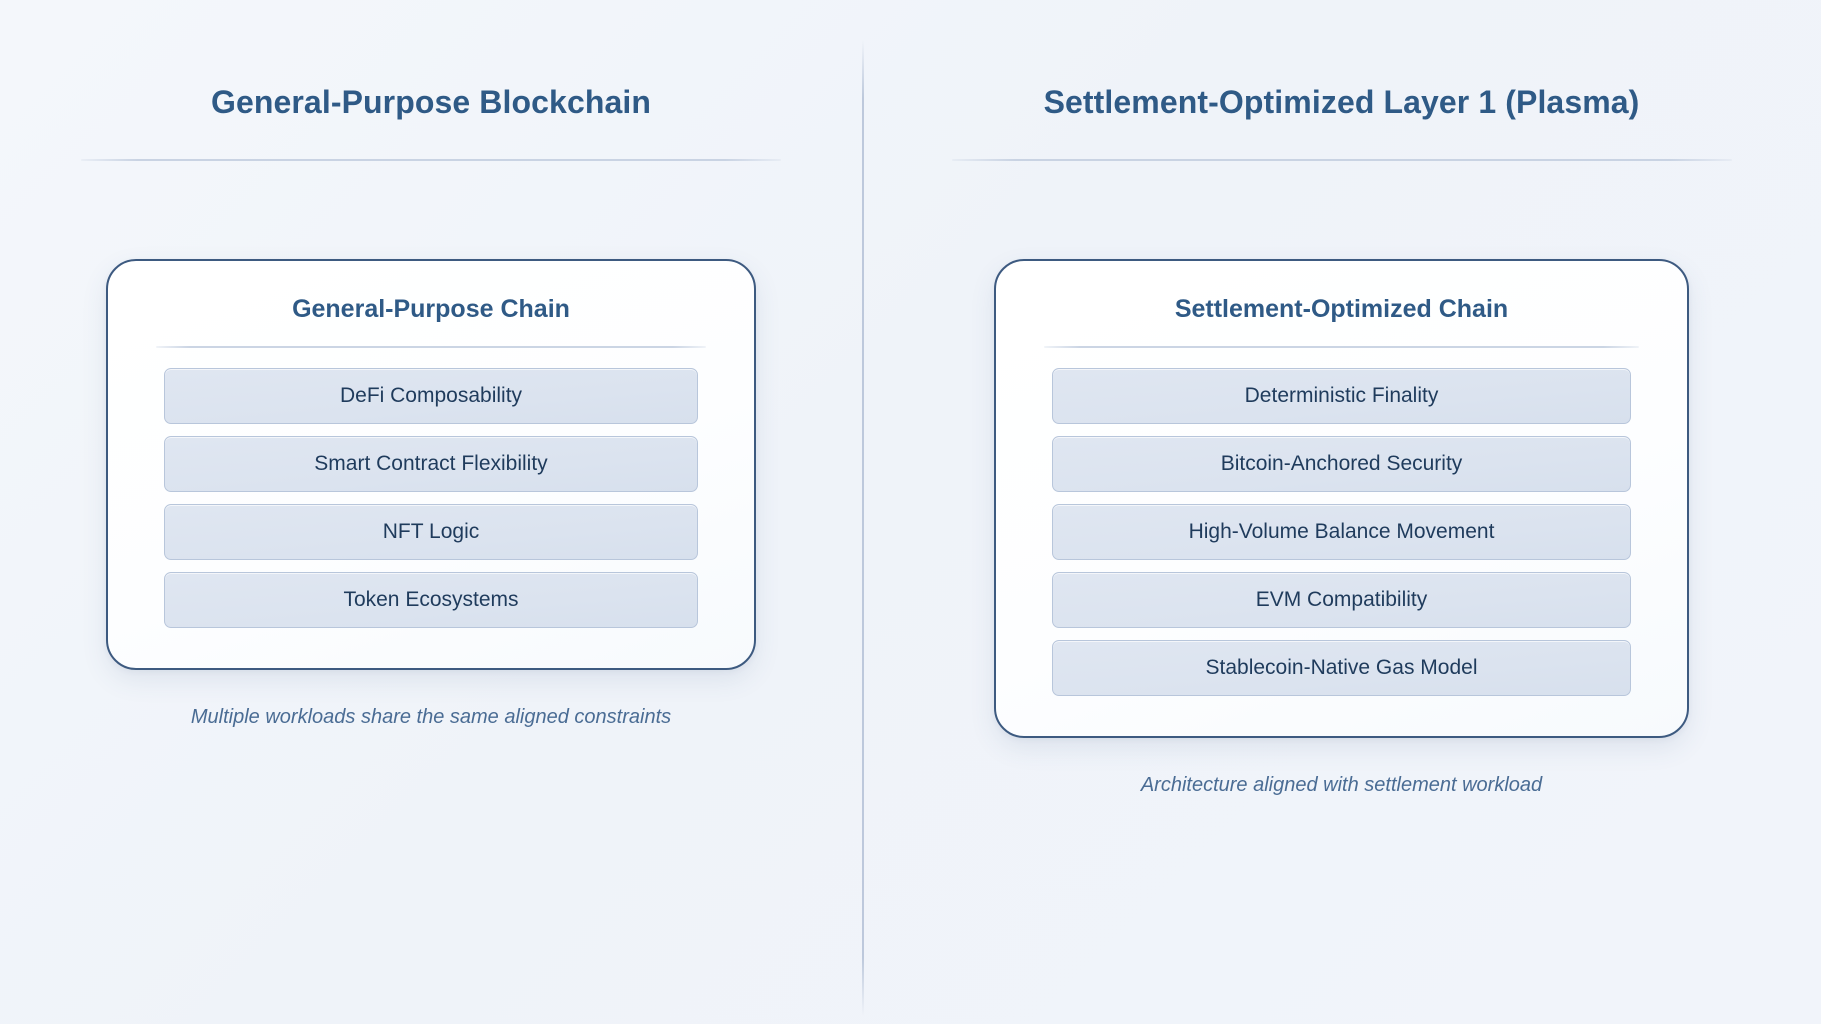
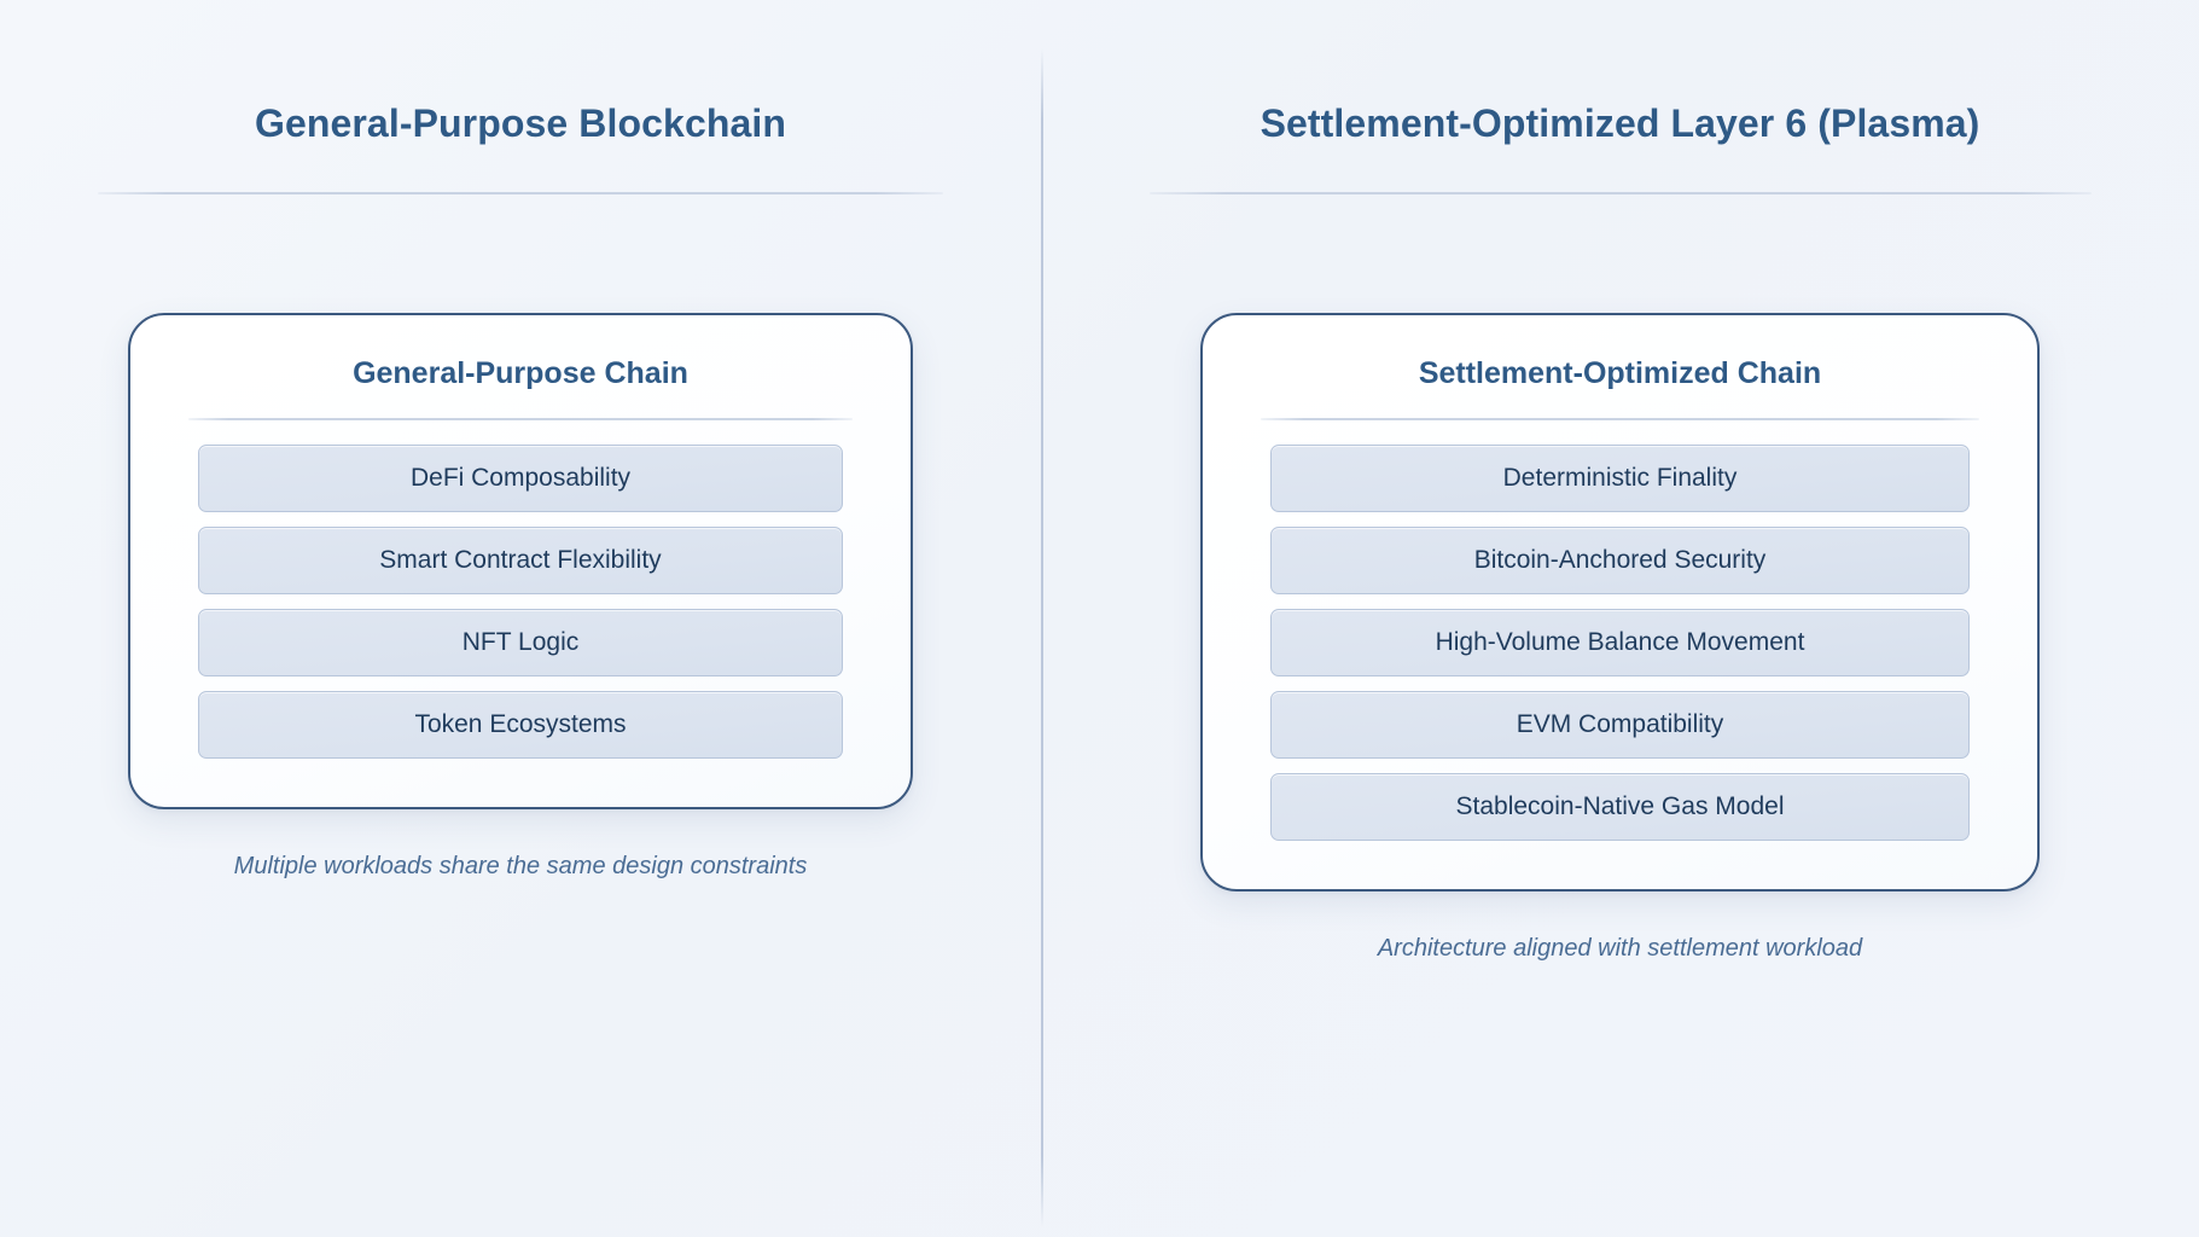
  General-Purpose Blockchain
  General-Purpose Chain
  DeFi Composability
  Smart Contract Flexibility
  NFT Logic
  Token Ecosystems
- Multiple workloads share the same aligned constraints
+ Multiple workloads share the same design constraints
- Settlement-Optimized Layer 1 (Plasma)
+ Settlement-Optimized Layer 6 (Plasma)
  Settlement-Optimized Chain
  Deterministic Finality
  Bitcoin-Anchored Security
  High-Volume Balance Movement
  EVM Compatibility
  Stablecoin-Native Gas Model
  Architecture aligned with settlement workload
